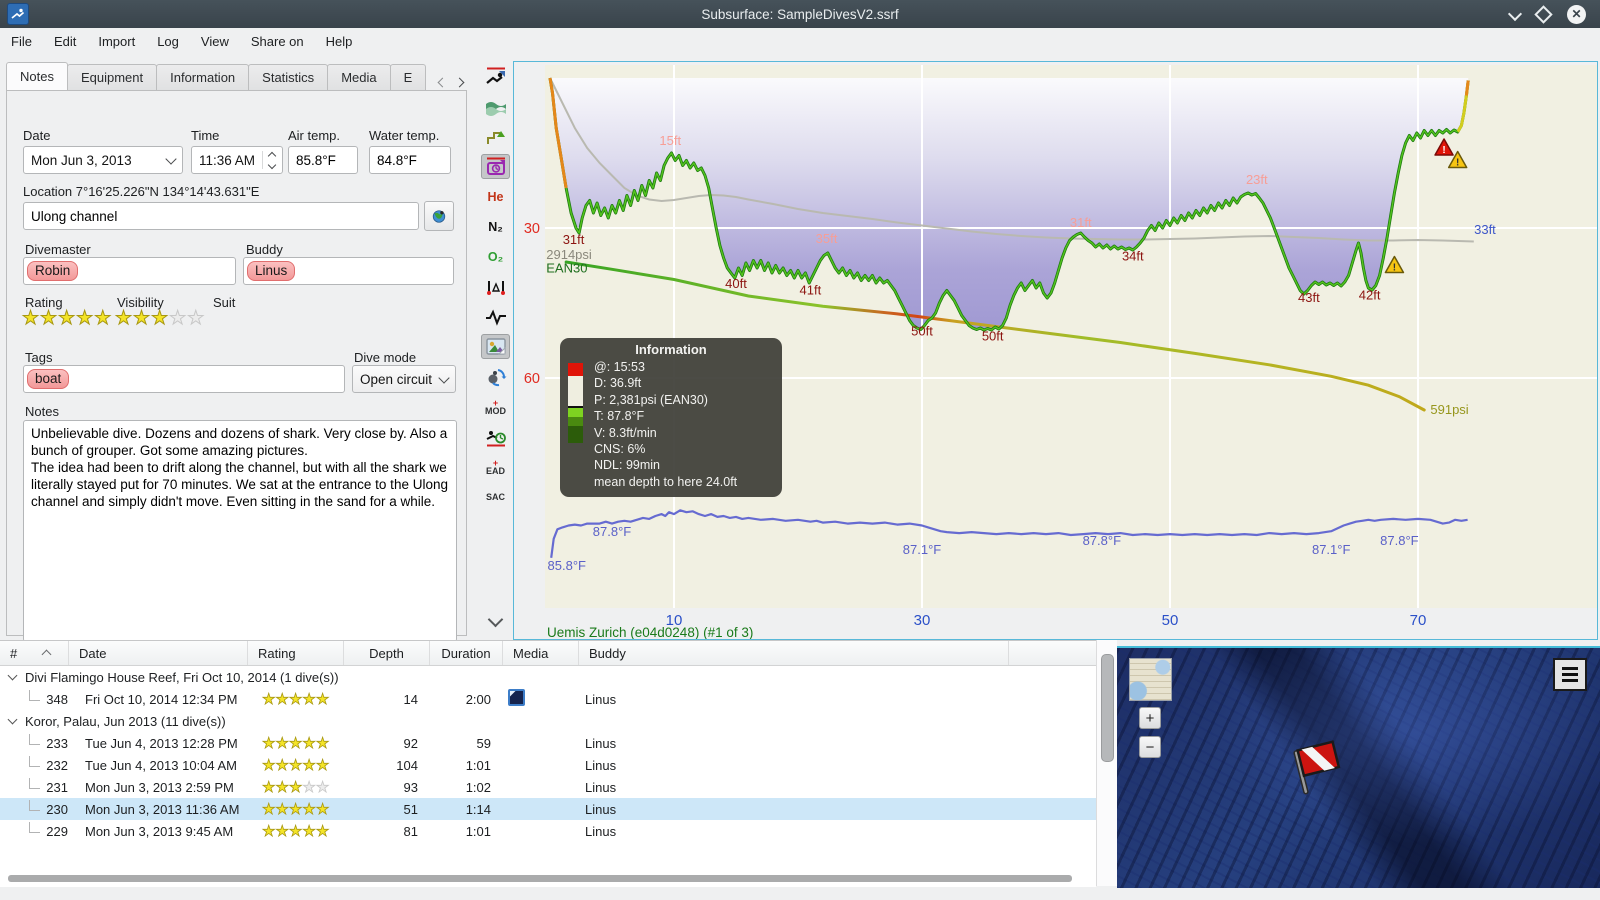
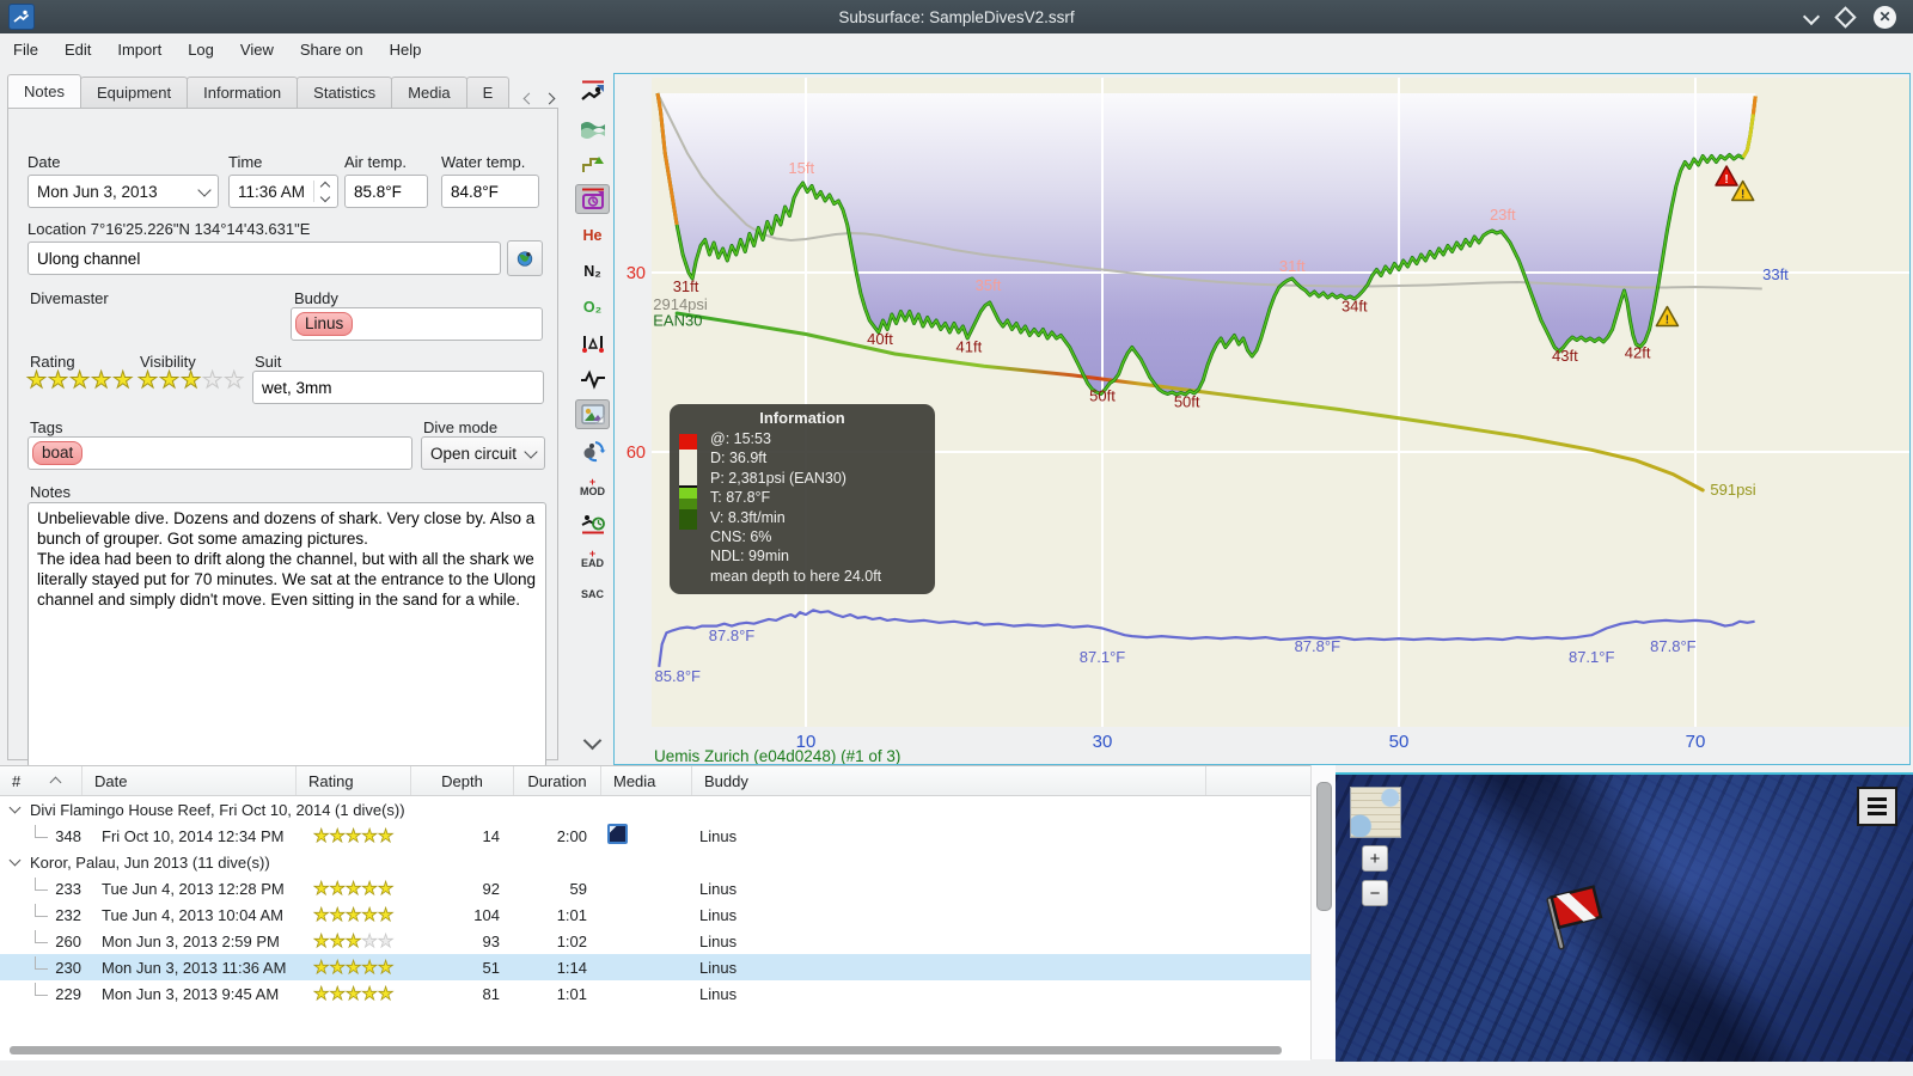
  Subsurface: SampleDivesV2.ssrf
  ✕
  File
  Edit
  Import
  Log
  View
  Share on
  Help
  Notes
  Equipment
  Information
  Statistics
  Media
  E
  Date
  Time
  Air temp.
  Water temp.
  Mon Jun 3, 2013
  11:36 AM
  85.8°F
  84.8°F
  Location 7°16'25.226"N 134°14'43.631"E
  Ulong channel
  Divemaster
  Buddy
- Robin
  Linus
  Rating
  Visibility
  Suit
  ★★★★★
  ★★★★★
+ wet, 3mm
  Tags
  Dive mode
  boat
  Open circuit
  Notes
  He
  N₂
  O₂
  +
  MOD
  +
  EAD
  SAC
  10
  30
  50
  70
  30
  60
  31ft
  2914psi
  EAN30
  15ft
  40ft
  41ft
  35ft
  50ft
  50ft
  31ft
  34ft
  23ft
  43ft
  42ft
  33ft
  591psi
  85.8°F
  87.8°F
  87.1°F
  87.8°F
  87.1°F
  87.8°F
  !
  !
  !
  Uemis Zurich (e04d0248) (#1 of 3)
  Information
  @: 15:53
  D: 36.9ft
  P: 2,381psi (EAN30)
  T: 87.8°F
  V: 8.3ft/min
  CNS: 6%
  NDL: 99min
  mean depth to here 24.0ft
  #
  Date
  Rating
  Depth
  Duration
  Media
  Buddy
  Divi Flamingo House Reef, Fri Oct 10, 2014 (1 dive(s))
  348
  Fri Oct 10, 2014 12:34 PM
  ★★★★★
  14
  2:00
  Linus
  Koror, Palau, Jun 2013 (11 dive(s))
  233
  Tue Jun 4, 2013 12:28 PM
  ★★★★★
  92
  59
  Linus
  232
  Tue Jun 4, 2013 10:04 AM
  ★★★★★
  104
  1:01
  Linus
- 231
+ 260
  Mon Jun 3, 2013 2:59 PM
  ★★★★★
  93
  1:02
  Linus
  230
  Mon Jun 3, 2013 11:36 AM
  ★★★★★
  51
  1:14
  Linus
  229
  Mon Jun 3, 2013 9:45 AM
  ★★★★★
  81
  1:01
  Linus
  +
  −
